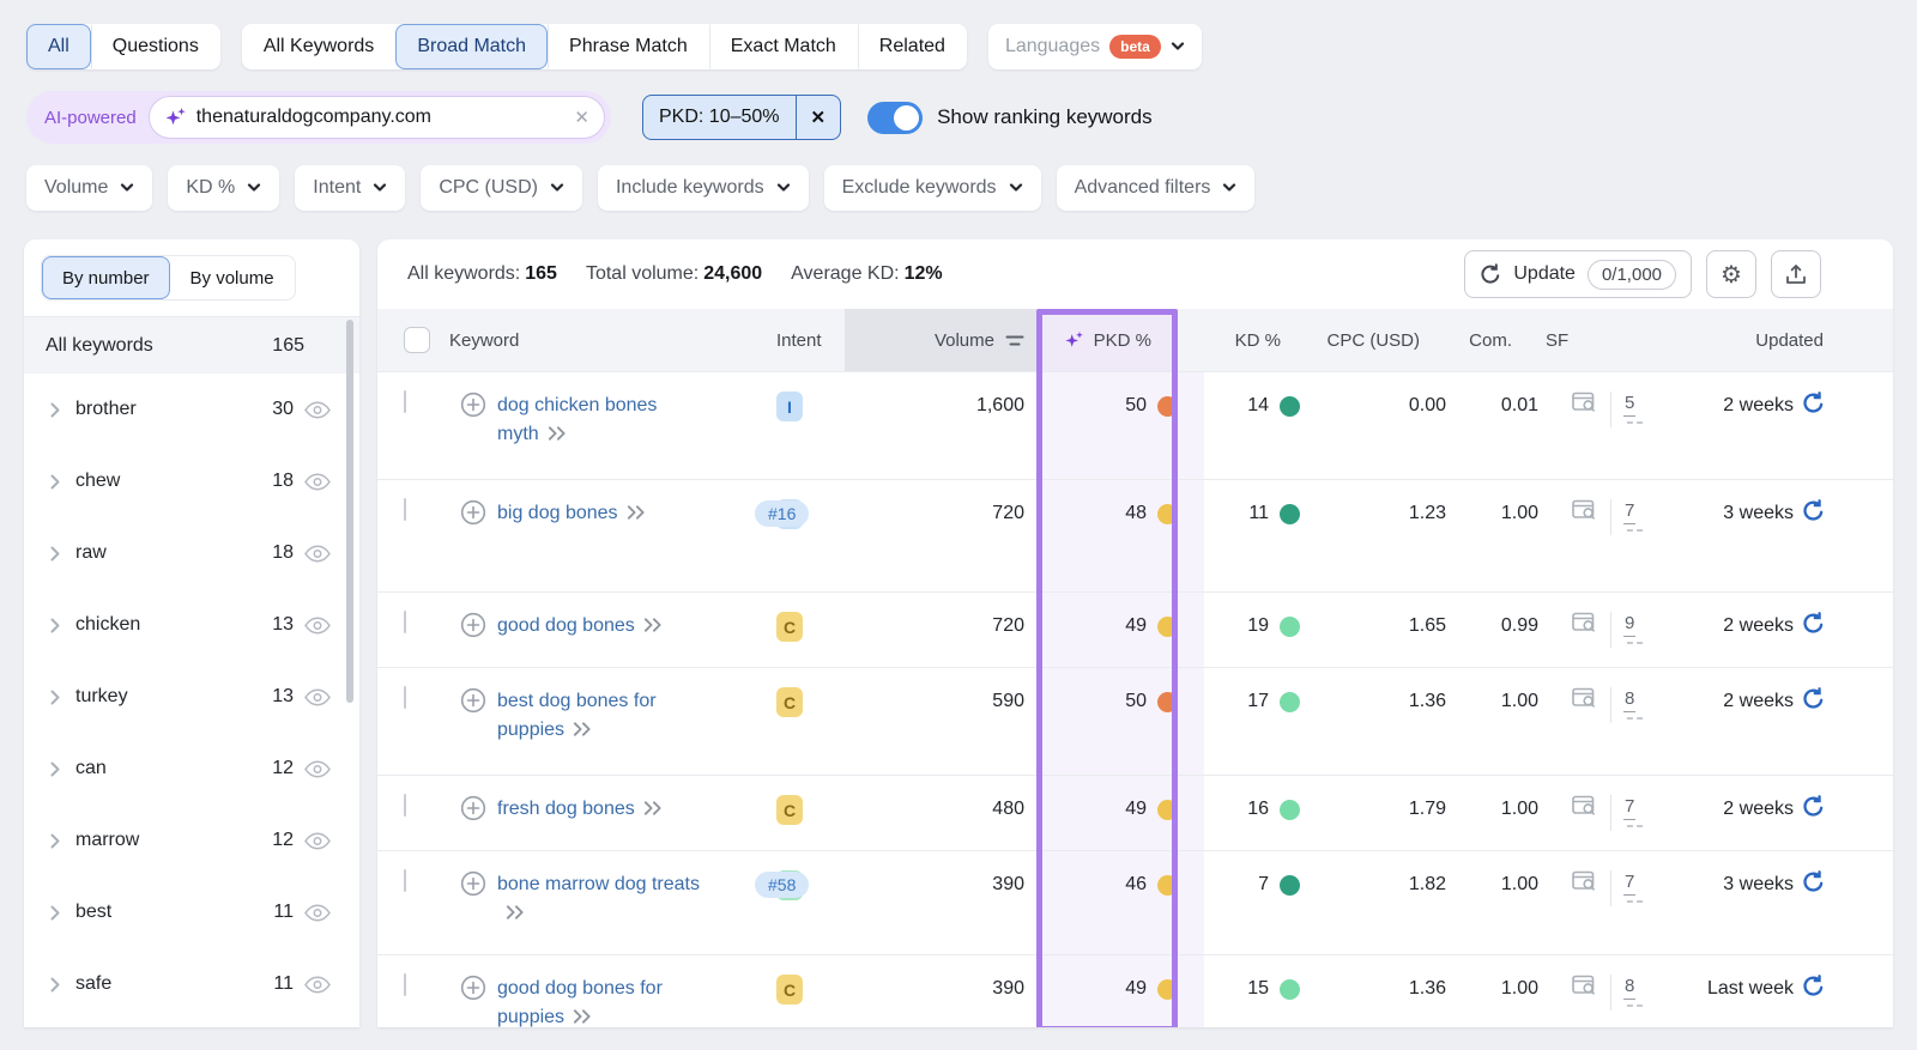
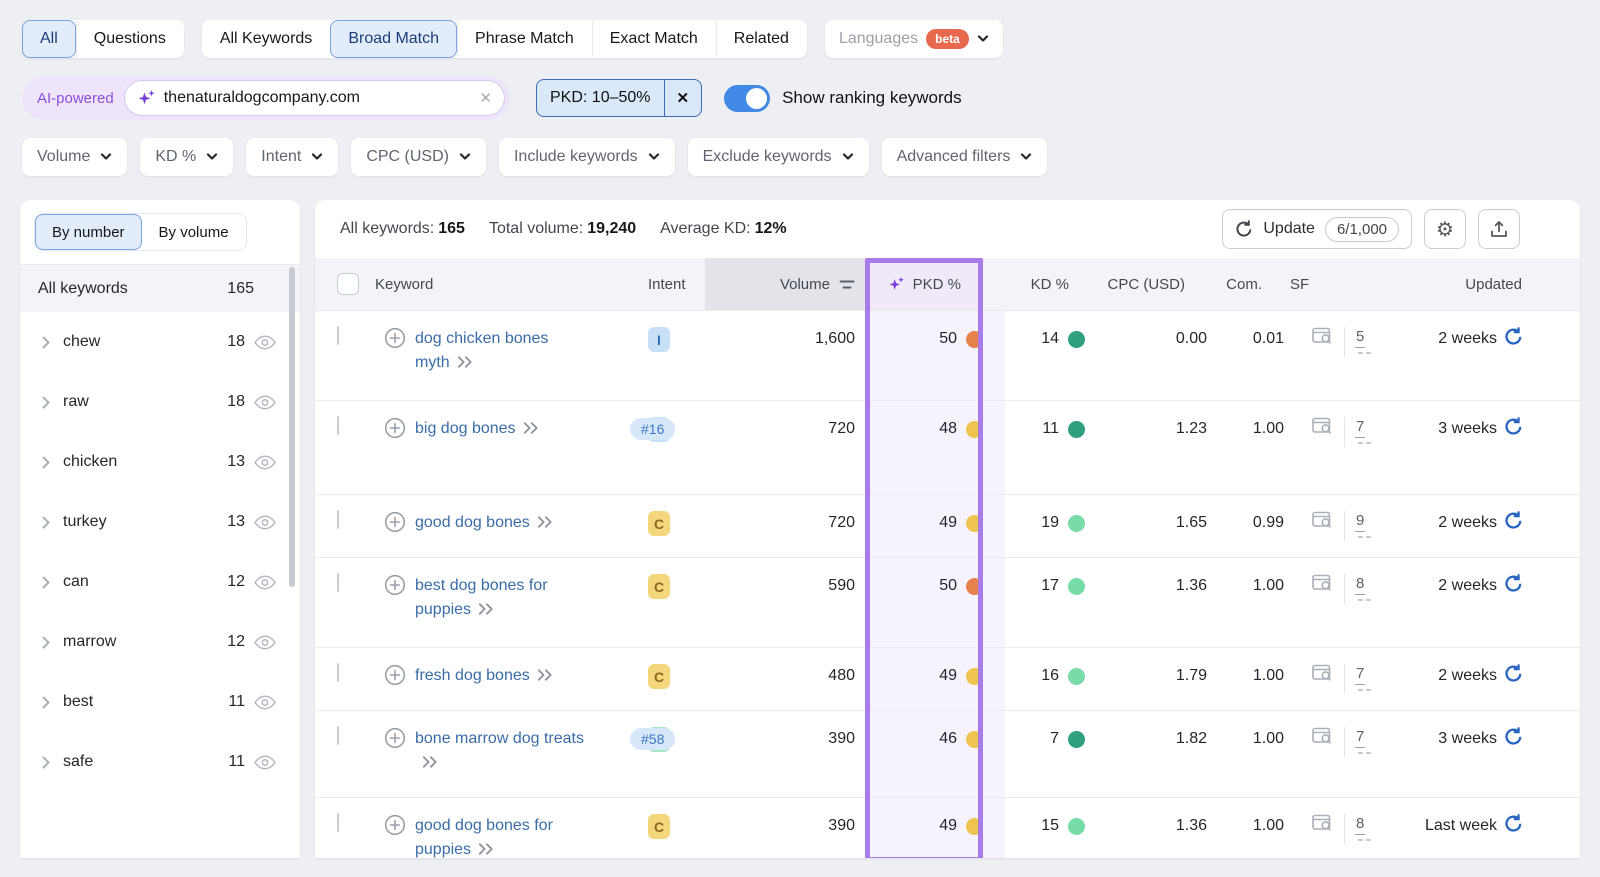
  All
  Questions
  All Keywords
  Broad Match
  Phrase Match
  Exact Match
  Related
  Languages
  beta
  AI-powered
  thenaturaldogcompany.com
  ✕
  PKD: 10–50%
  ✕
  Show ranking keywords
  Volume
  KD %
  Intent
  CPC (USD)
  Include keywords
  Exclude keywords
  Advanced filters
  By number
  By volume
  All keywords
  165
- brother
- 30
  chew
  18
  raw
  18
  chicken
  13
  turkey
  13
  can
  12
  marrow
  12
  best
  11
  safe
  11
  All keywords: 165
- Total volume: 24,600
+ Total volume: 19,240
  Average KD: 12%
  Update
- 0/1,000
+ 6/1,000
  ⚙
  Keyword
  Intent
  Volume
  PKD %
  KD %
  CPC (USD)
  Com.
  SF
  Updated
  dog chicken bones myth
  I
  1,600
  50
  14
  0.00
  0.01
  5
  2 weeks
  big dog bones
  #16
  720
  48
  11
  1.23
  1.00
  7
  3 weeks
  good dog bones
  C
  720
  49
  19
  1.65
  0.99
  9
  2 weeks
  best dog bones for puppies
  C
  590
  50
  17
  1.36
  1.00
  8
  2 weeks
  fresh dog bones
  C
  480
  49
  16
  1.79
  1.00
  7
  2 weeks
  bone marrow dog treats
  #58
  390
  46
  7
  1.82
  1.00
  7
  3 weeks
  good dog bones for puppies
  C
  390
  49
  15
  1.36
  1.00
  8
  Last week
